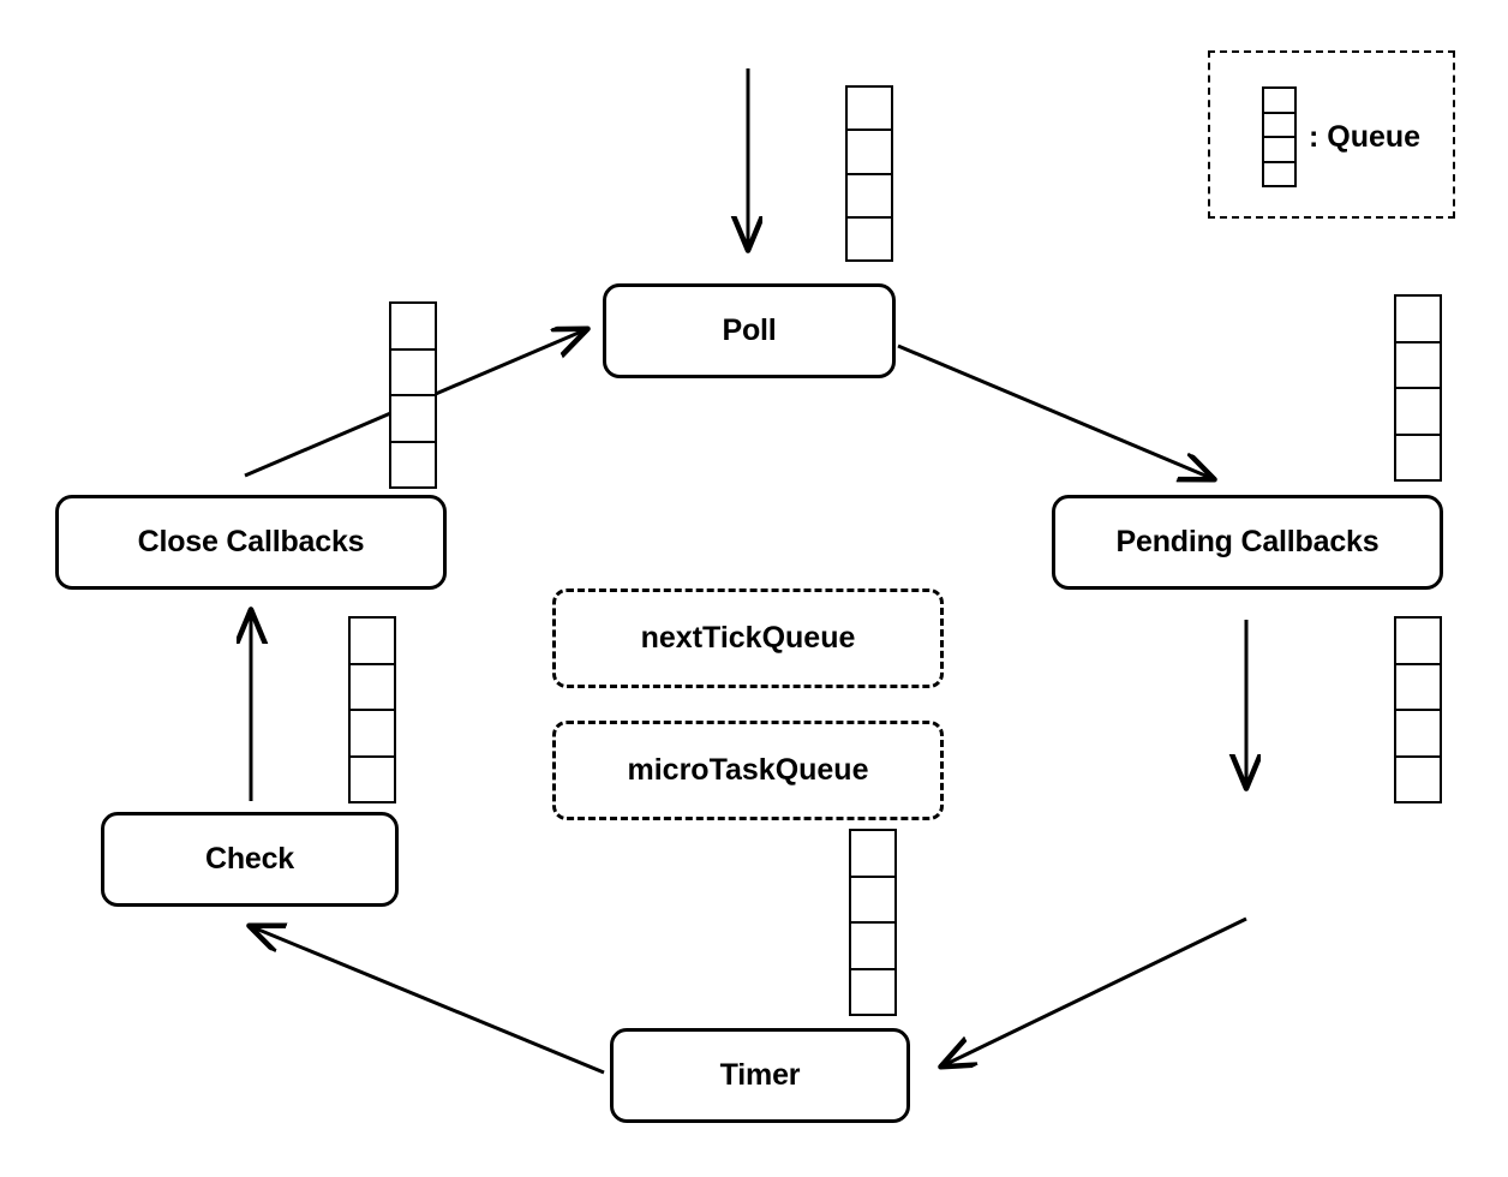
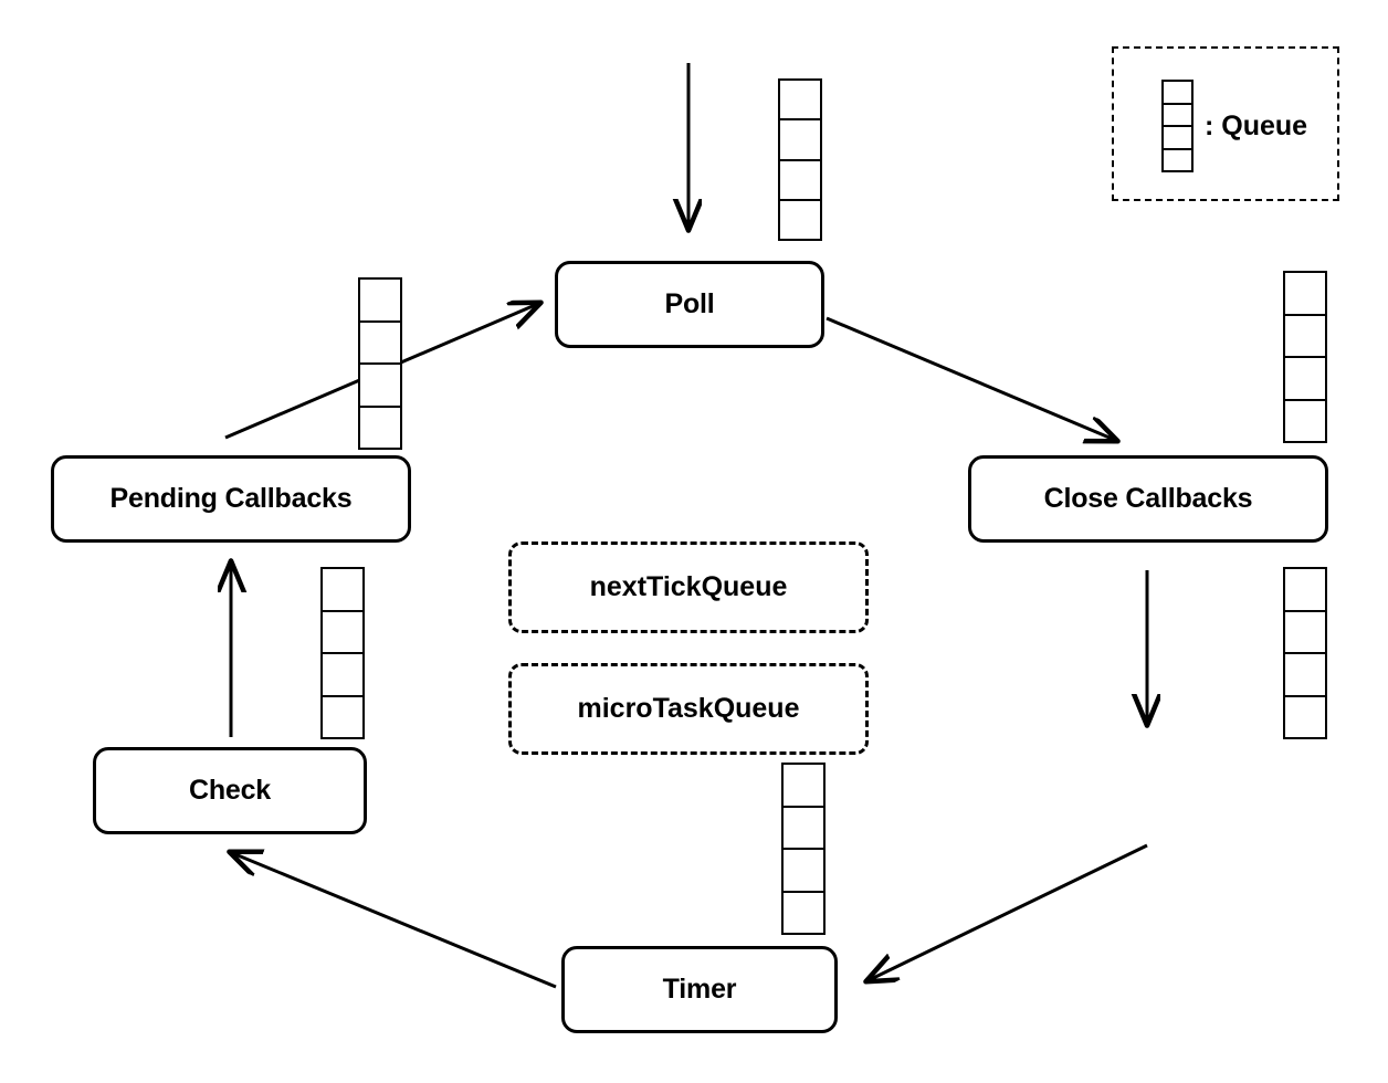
  Poll
- Pending Callbacks
+ Close Callbacks
  Timer
  Check
- Close Callbacks
+ Pending Callbacks
  nextTickQueue
  microTaskQueue
  : Queue
